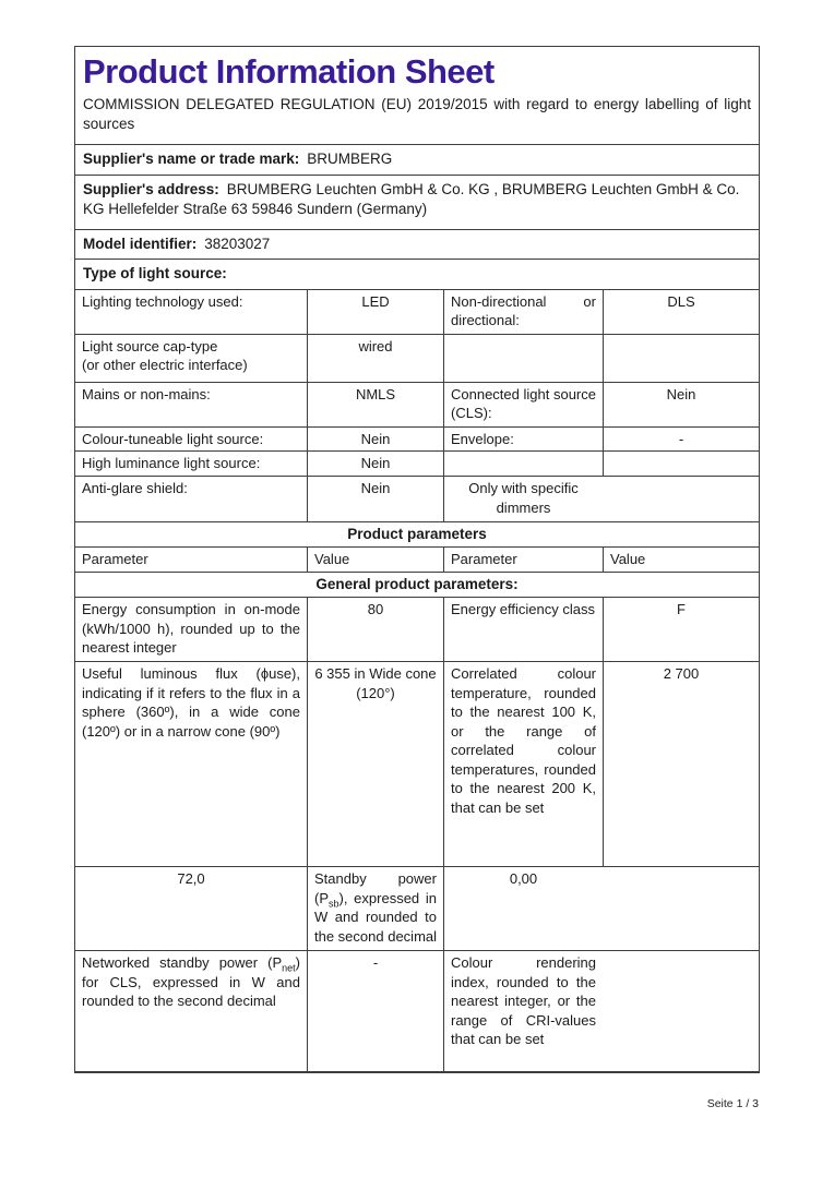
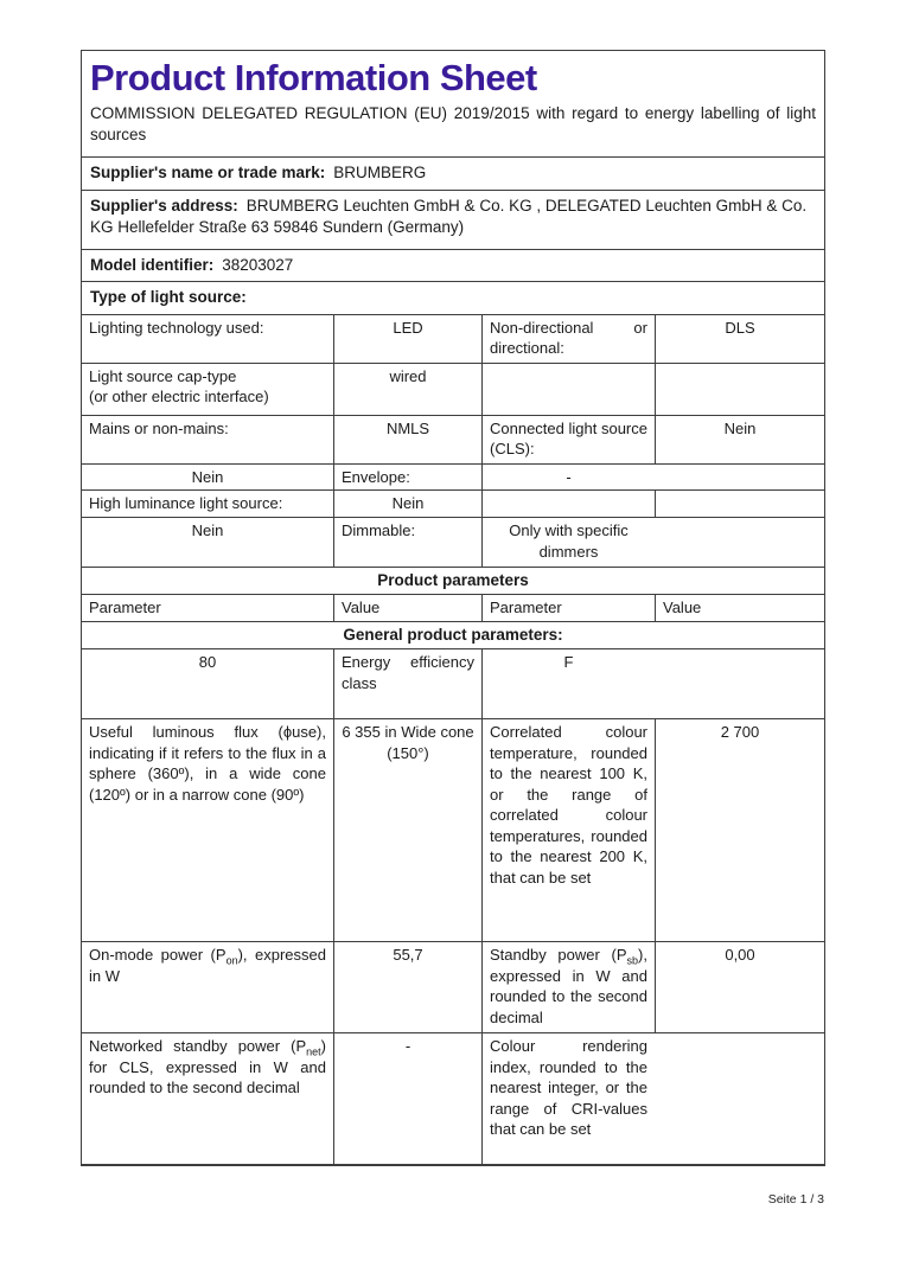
  Product Information Sheet
  COMMISSION DELEGATED REGULATION (EU) 2019/2015 with regard to energy labelling of light sources
  Supplier's name or trade mark: BRUMBERG
- Supplier's address: BRUMBERG Leuchten GmbH & Co. KG , BRUMBERG Leuchten GmbH & Co. KG Hellefelder Straße 63 59846 Sundern (Germany)
+ Supplier's address: BRUMBERG Leuchten GmbH & Co. KG , DELEGATED Leuchten GmbH & Co. KG Hellefelder Straße 63 59846 Sundern (Germany)
  Model identifier: 38203027
  Type of light source:
  Lighting technology used:
  LED
  Non-directional or directional:
  DLS
  Light source cap-type
  (or other electric interface)
  wired
  Mains or non-mains:
  NMLS
  Connected light source (CLS):
  Nein
- Colour-tuneable light source:
  Nein
  Envelope:
  -
  High luminance light source:
  Nein
- Anti-glare shield:
  Nein
+ Dimmable:
  Only with specific dimmers
  Product parameters
  Parameter
  Value
  Parameter
  Value
  General product parameters:
- Energy consumption in on-mode (kWh/1000 h), rounded up to the nearest integer
  80
  Energy efficiency class
  F
  Useful luminous flux (ϕuse), indicating if it refers to the flux in a sphere (360º), in a wide cone (120º) or in a narrow cone (90º)
- 6 355 in Wide cone (120°)
+ 6 355 in Wide cone (150°)
  Correlated colour temperature, rounded to the nearest 100 K, or the range of correlated colour temperatures, rounded to the nearest 200 K, that can be set
  2 700
+ On-mode power (Pon), expressed in W
- 72,0
+ 55,7
  Standby power (Psb), expressed in W and rounded to the second decimal
  0,00
  Networked standby power (Pnet) for CLS, expressed in W and rounded to the second decimal
  -
  Colour rendering index, rounded to the nearest integer, or the range of CRI-values that can be set
  Seite 1 / 3
